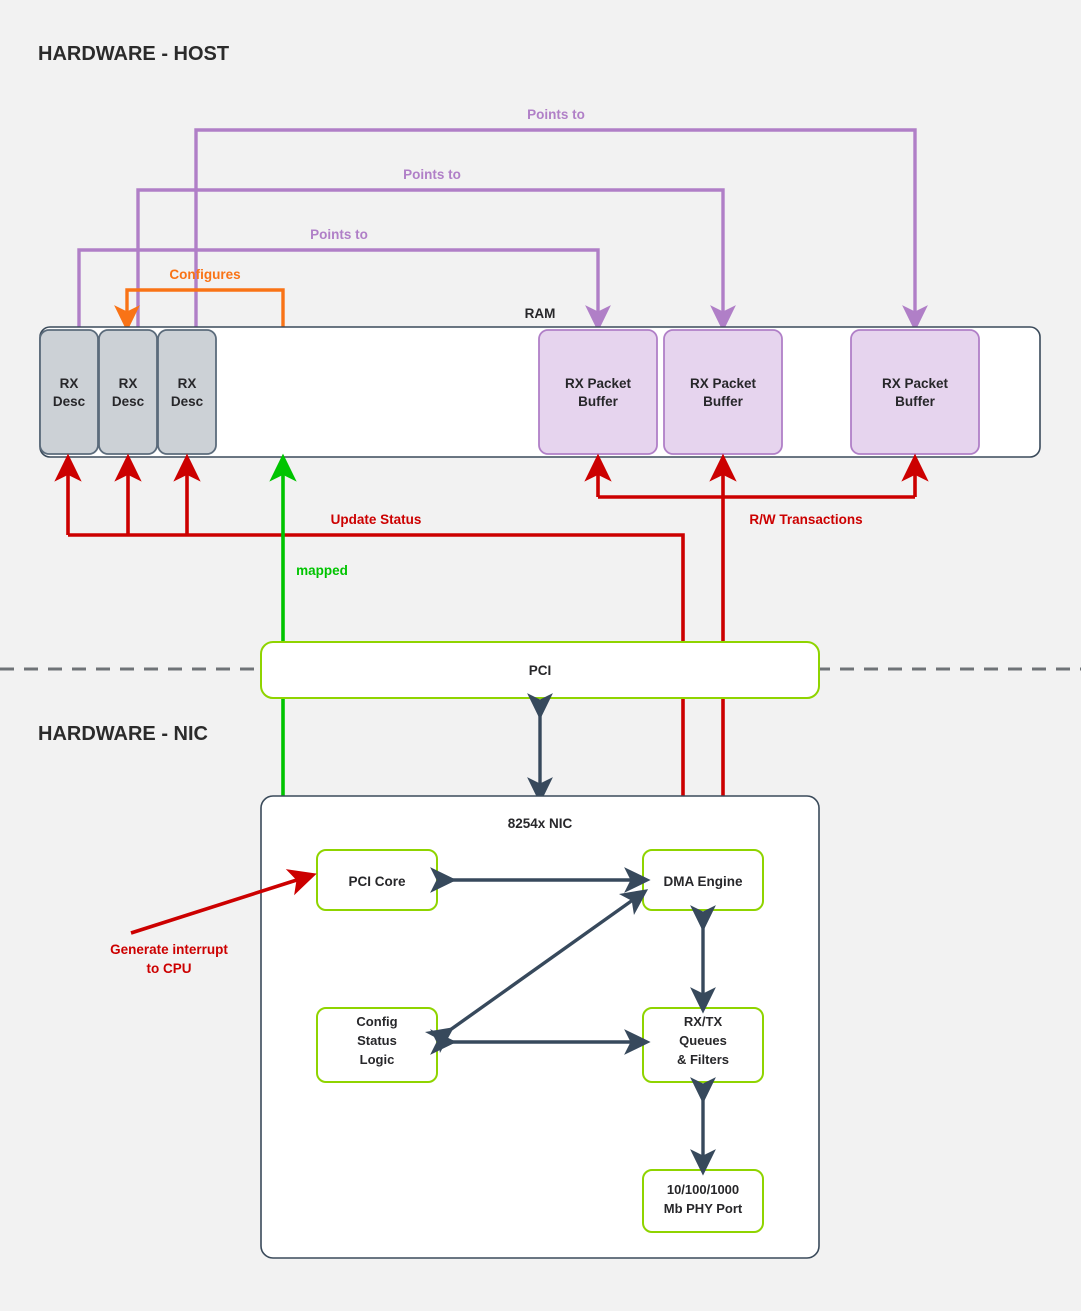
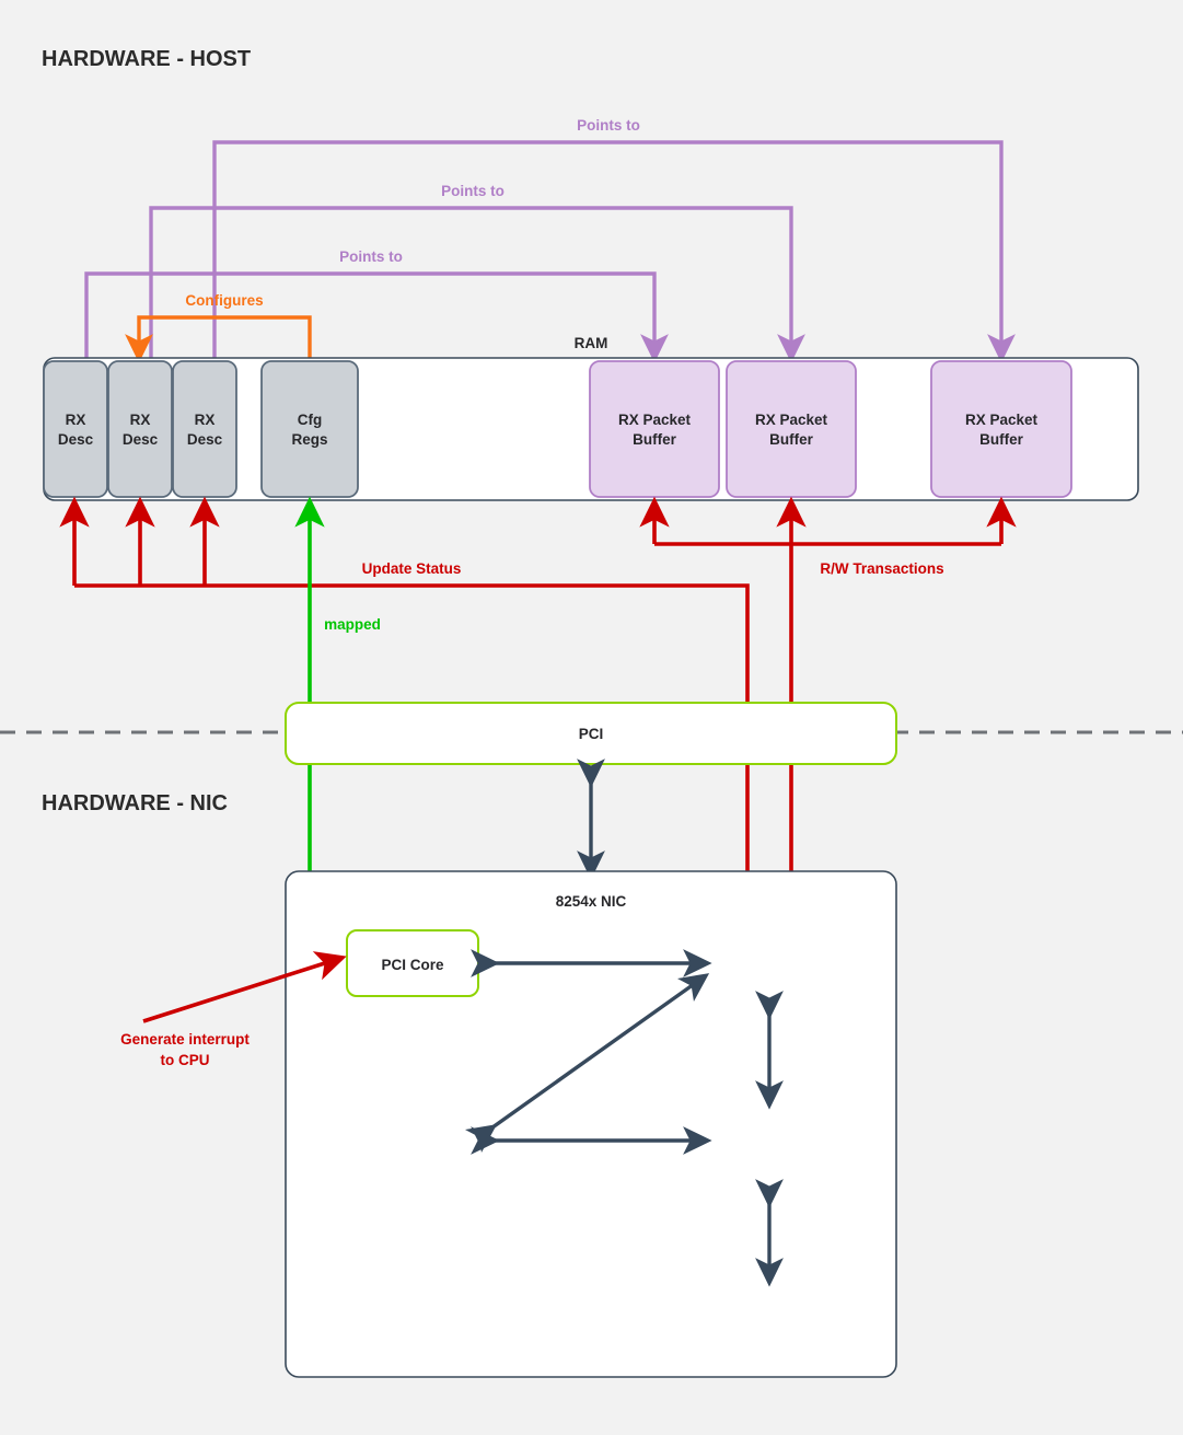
  HARDWARE - HOST
  HARDWARE - NIC
  Points to
  Points to
  Points to
  Configures
  RAM
  RX
  Desc
  RX
  Desc
  RX
  Desc
+ Cfg
+ Regs
  RX Packet
  Buffer
  RX Packet
  Buffer
  RX Packet
  Buffer
  Update Status
  R/W Transactions
  mapped
  PCI
  8254x NIC
  PCI Core
- DMA Engine
- Config
- Status
- Logic
- RX/TX
- Queues
- & Filters
- 10/100/1000
- Mb PHY Port
  Generate interrupt
  to CPU
